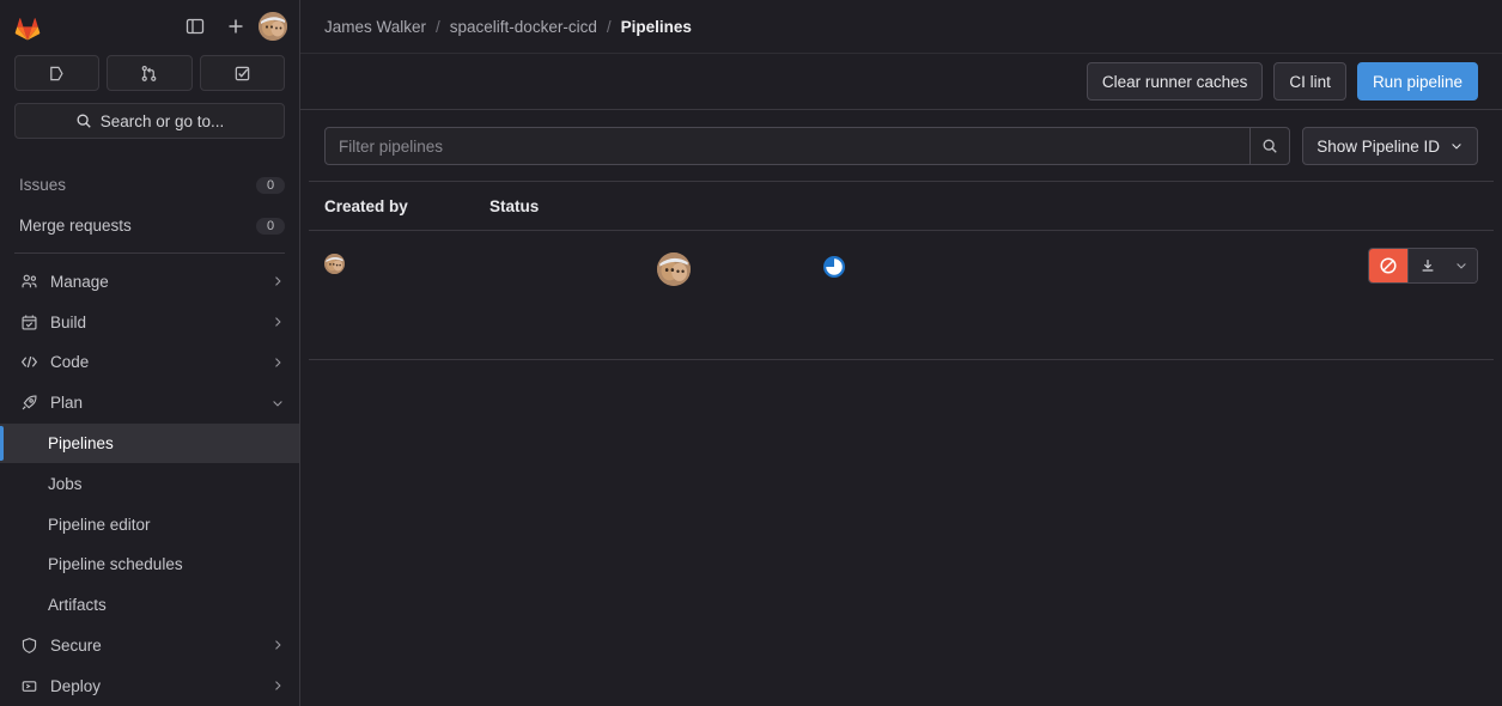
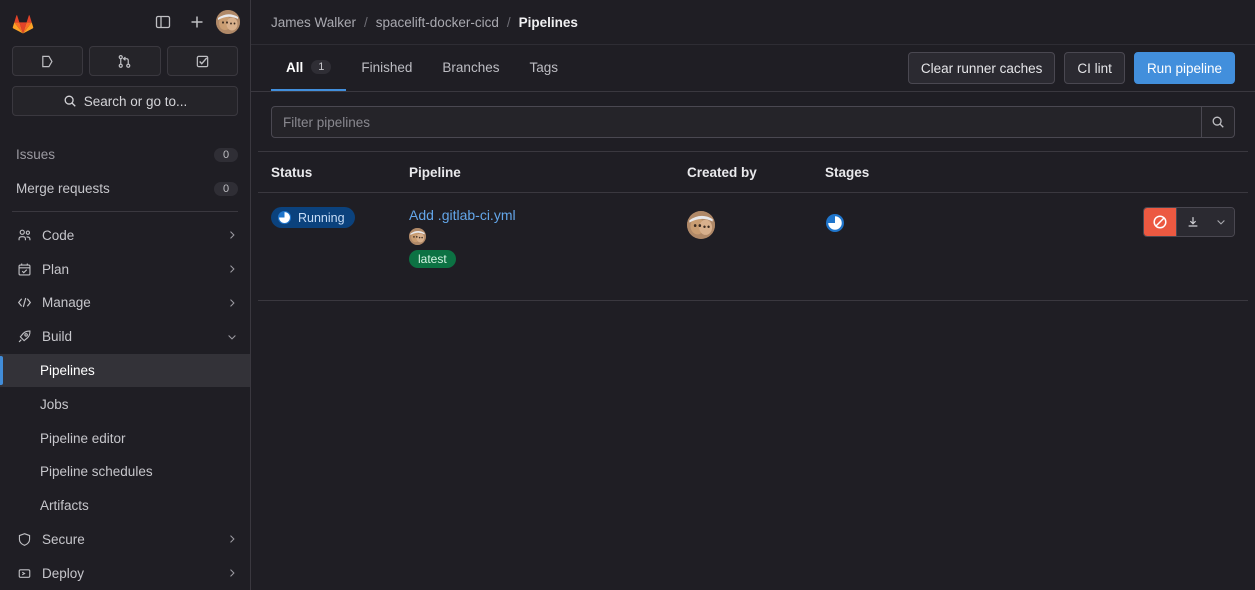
  Search or go to...
  Issues
  0
  Merge requests
  0
- Manage
+ Code
- Build
+ Plan
- Code
+ Manage
- Plan
+ Build
  Pipelines
  Jobs
  Pipeline editor
  Pipeline schedules
  Artifacts
  Secure
  Deploy
  James Walker
  /
  spacelift-docker-cicd
  /
  Pipelines
+ All
+ 1
+ Finished
+ Branches
+ Tags
  Clear runner caches
  CI lint
  Run pipeline
  Filter pipelines
- Show Pipeline ID
- Created by
+ Status
+ Pipeline
- Status
+ Created by
+ Stages
+ Running
+ Add .gitlab-ci.yml
+ latest
